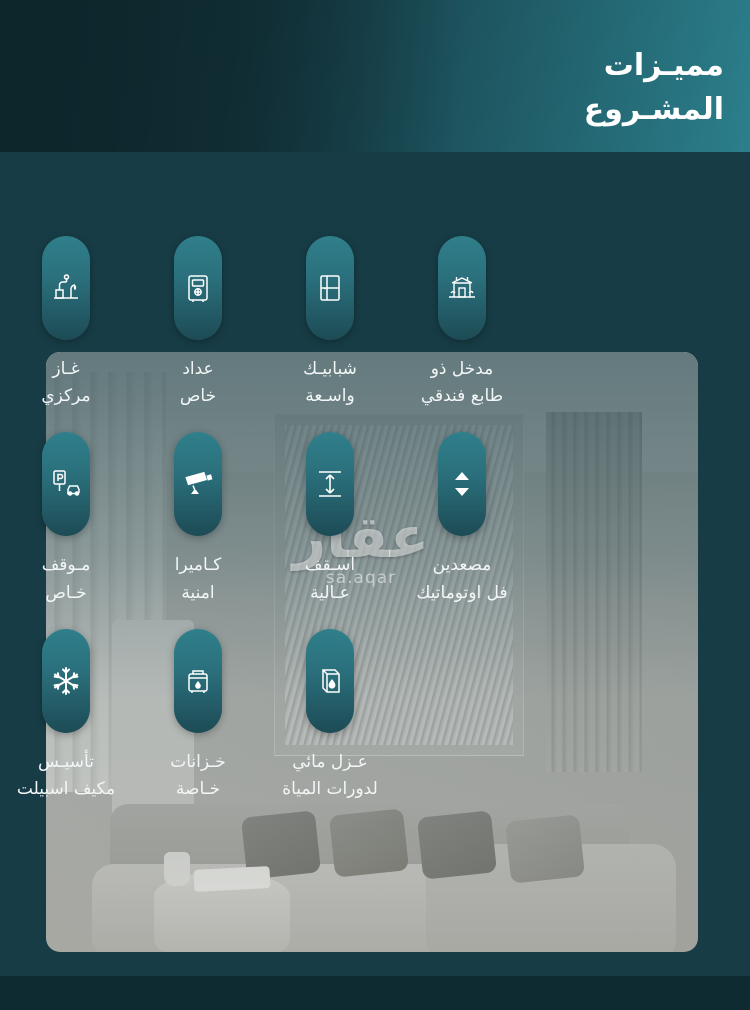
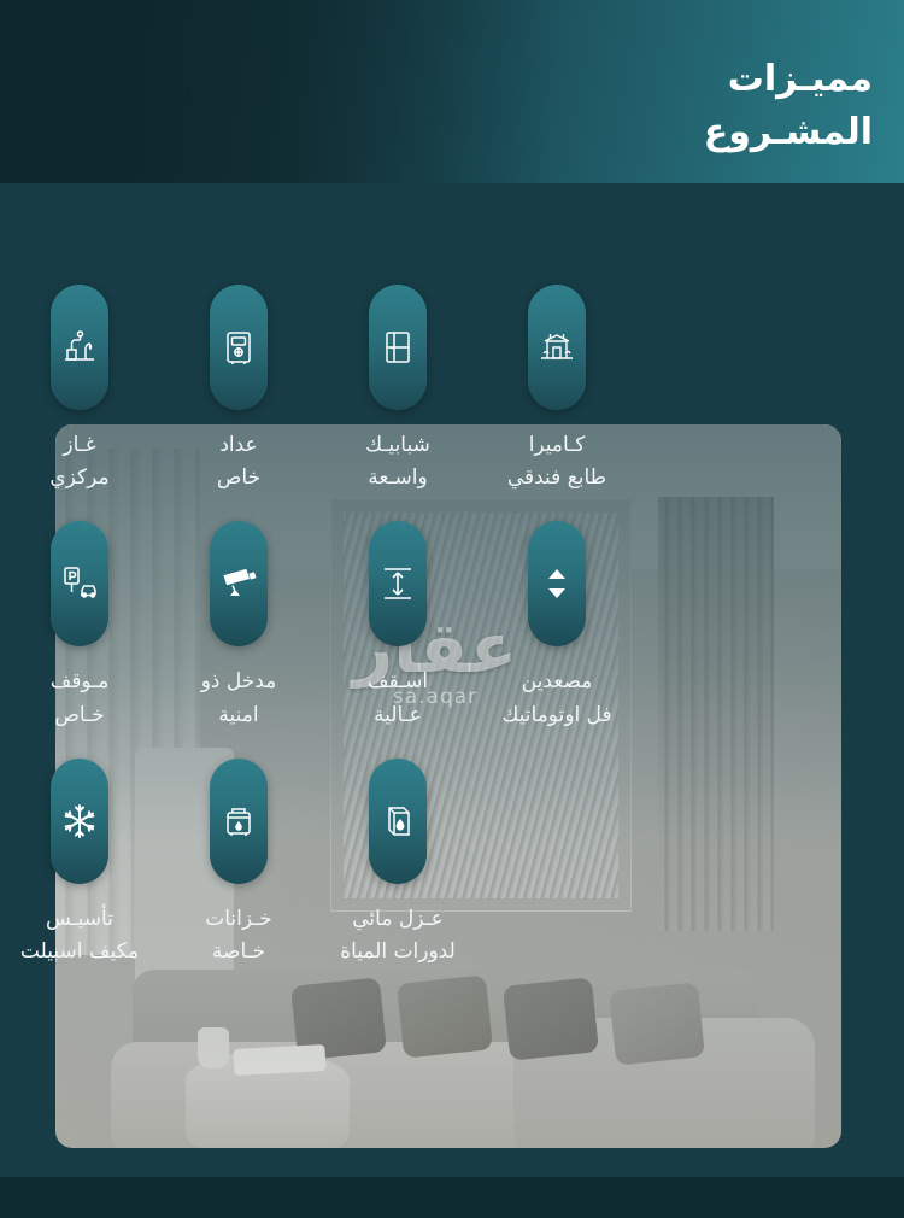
  مميـزات
  المشـروع
  عقار
  sa.aqar
  غـاز
  مركزي
  عداد
  خاص
  شبابيـك
  واسـعة
- مدخل ذو
+ كـاميرا
  طابع فندقي
  مـوقف
  خـاص
- كـاميرا
+ مدخل ذو
  امنية
  اسـقف
  عـالية
  مصعدين
  فل اوتوماتيك
  تأسيـس
  مكيف اسبيلت
  خـزانات
  خـاصة
  عـزل مائي
  لدورات المياة
